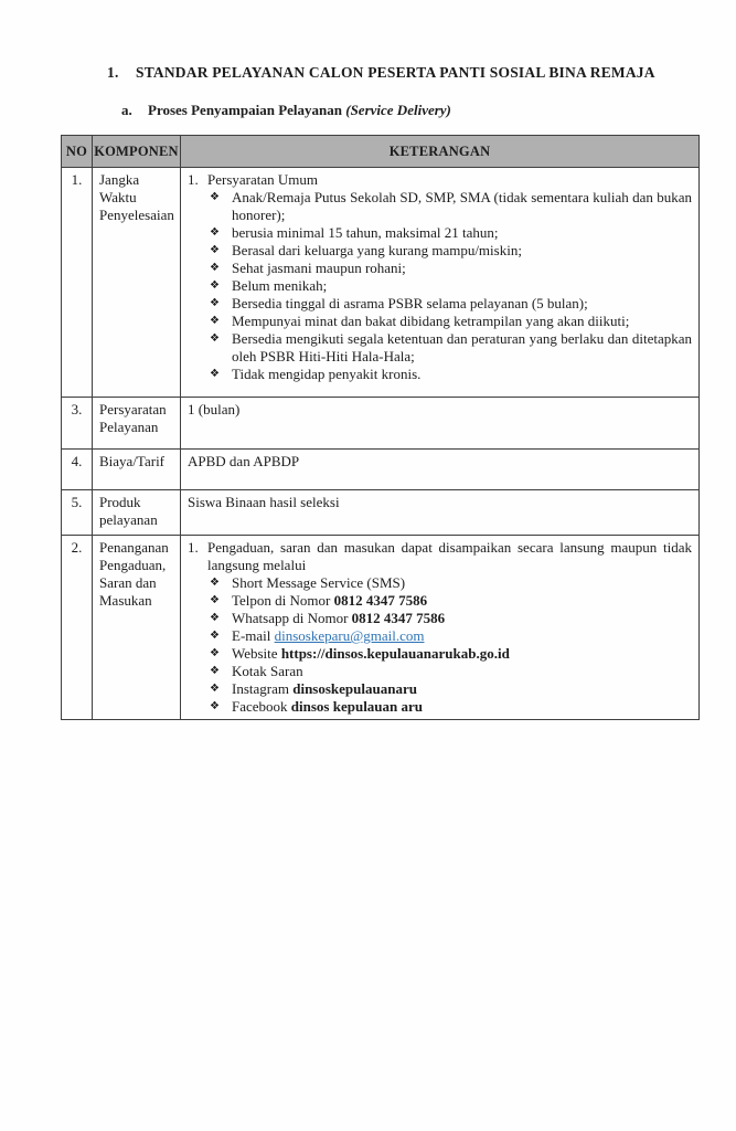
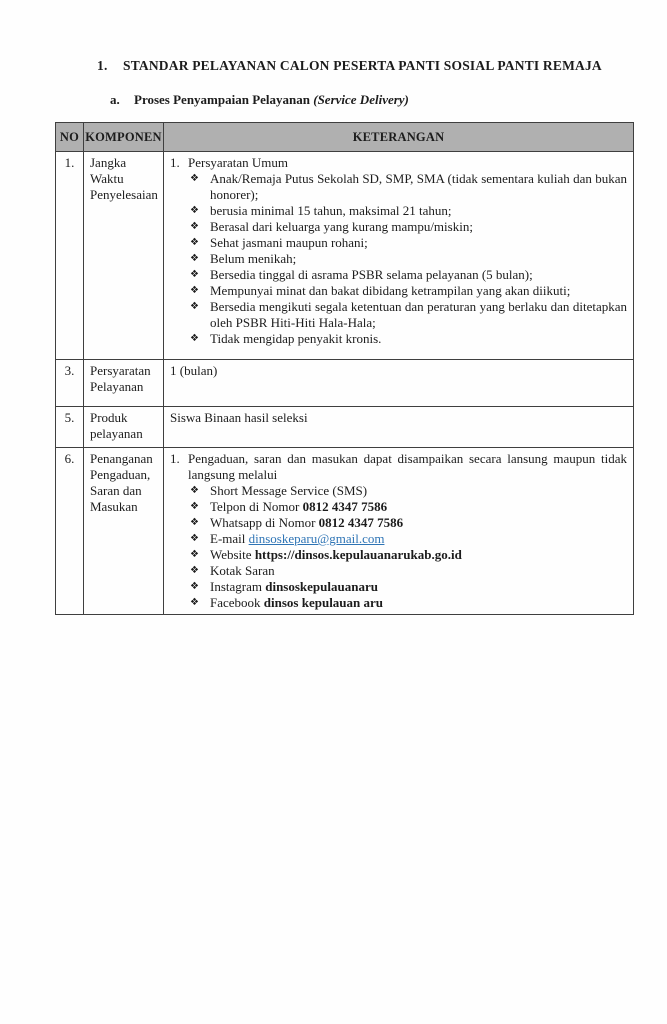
  1.
- STANDAR PELAYANAN CALON PESERTA PANTI SOSIAL BINA REMAJA
+ STANDAR PELAYANAN CALON PESERTA PANTI SOSIAL PANTI REMAJA
  a.
  Proses Penyampaian Pelayanan (Service Delivery)
  NO	KOMPONEN	KETERANGAN
  1.	Jangka Waktu Penyelesaian	1. Persyaratan Umum ❖ Anak/Remaja Putus Sekolah SD, SMP, SMA (tidak sementara kuliah dan bukan honorer); ❖ berusia minimal 15 tahun, maksimal 21 tahun; ❖ Berasal dari keluarga yang kurang mampu/miskin; ❖ Sehat jasmani maupun rohani; ❖ Belum menikah; ❖ Bersedia tinggal di asrama PSBR selama pelayanan (5 bulan); ❖ Mempunyai minat dan bakat dibidang ketrampilan yang akan diikuti; ❖ Bersedia mengikuti segala ketentuan dan peraturan yang berlaku dan ditetapkan oleh PSBR Hiti-Hiti Hala-Hala; ❖ Tidak mengidap penyakit kronis.
  3.	Persyaratan Pelayanan	1 (bulan)
- 4.	Biaya/Tarif	APBD dan APBDP
  5.	Produk pelayanan	Siswa Binaan hasil seleksi
- 2.	Penanganan Pengaduan, Saran dan Masukan	1. Pengaduan, saran dan masukan dapat disampaikan secara lansung maupun tidak langsung melalui ❖ Short Message Service (SMS) ❖ Telpon di Nomor 0812 4347 7586 ❖ Whatsapp di Nomor 0812 4347 7586 ❖ E-mail dinsoskeparu@gmail.com ❖ Website https://dinsos.kepulauanarukab.go.id ❖ Kotak Saran ❖ Instagram dinsoskepulauanaru ❖ Facebook dinsos kepulauan aru
+ 6.	Penanganan Pengaduan, Saran dan Masukan	1. Pengaduan, saran dan masukan dapat disampaikan secara lansung maupun tidak langsung melalui ❖ Short Message Service (SMS) ❖ Telpon di Nomor 0812 4347 7586 ❖ Whatsapp di Nomor 0812 4347 7586 ❖ E-mail dinsoskeparu@gmail.com ❖ Website https://dinsos.kepulauanarukab.go.id ❖ Kotak Saran ❖ Instagram dinsoskepulauanaru ❖ Facebook dinsos kepulauan aru
